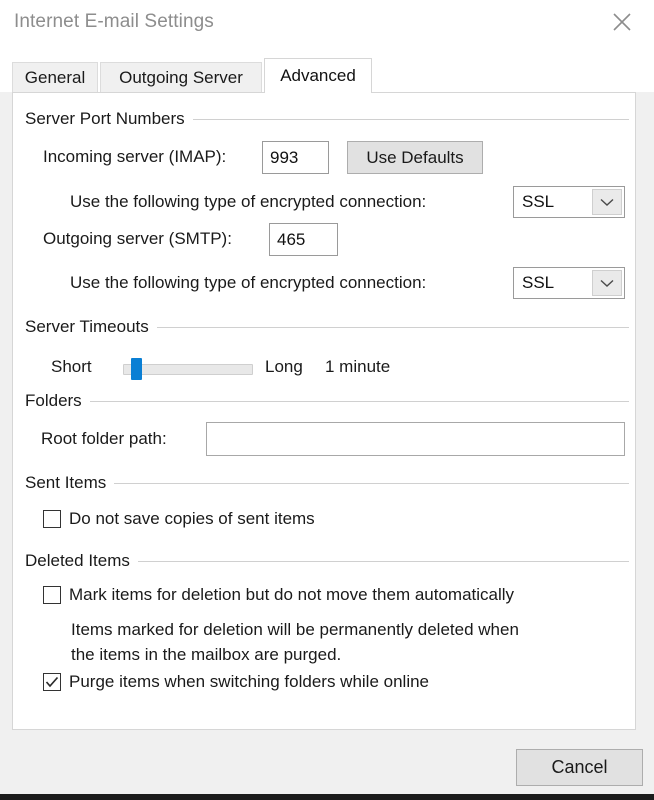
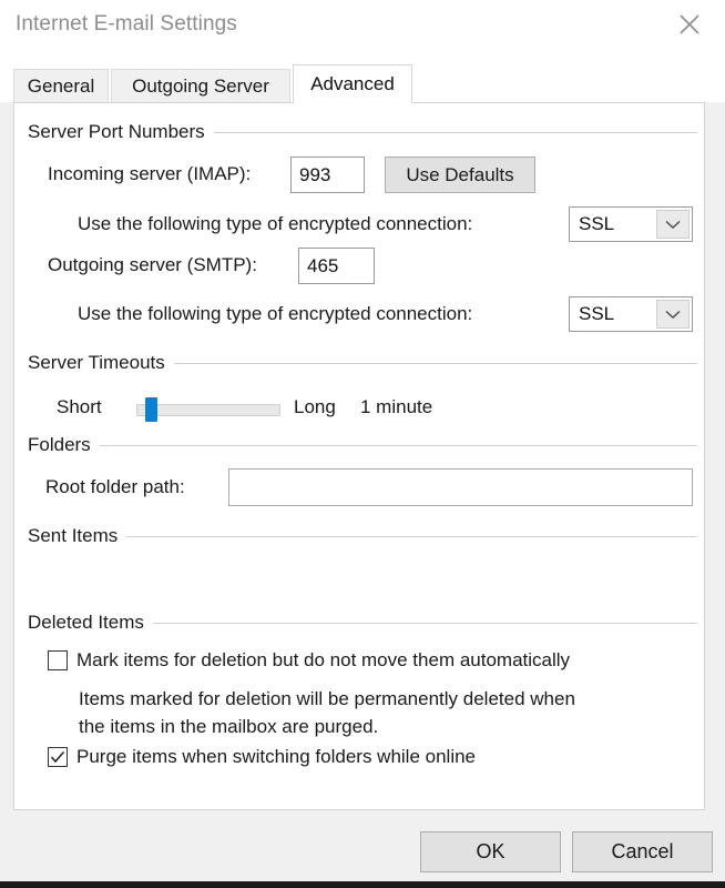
  Internet E-mail Settings
  General
  Outgoing Server
  Advanced
  Server Port Numbers
  Incoming server (IMAP):
  993
  Use Defaults
  Use the following type of encrypted connection:
  SSL
  Outgoing server (SMTP):
  465
  Use the following type of encrypted connection:
  SSL
  Server Timeouts
  Short
  Long
  1 minute
  Folders
  Root folder path:
  Sent Items
- Do not save copies of sent items
  Deleted Items
  Mark items for deletion but do not move them automatically
  Items marked for deletion will be permanently deleted when
  the items in the mailbox are purged.
  Purge items when switching folders while online
+ OK
  Cancel
